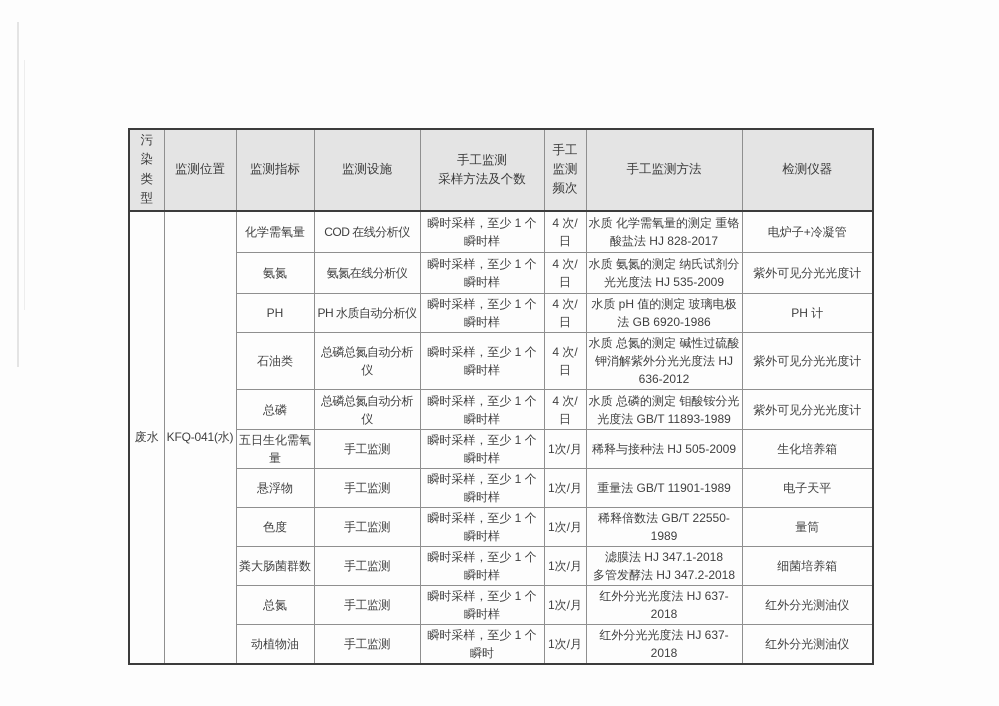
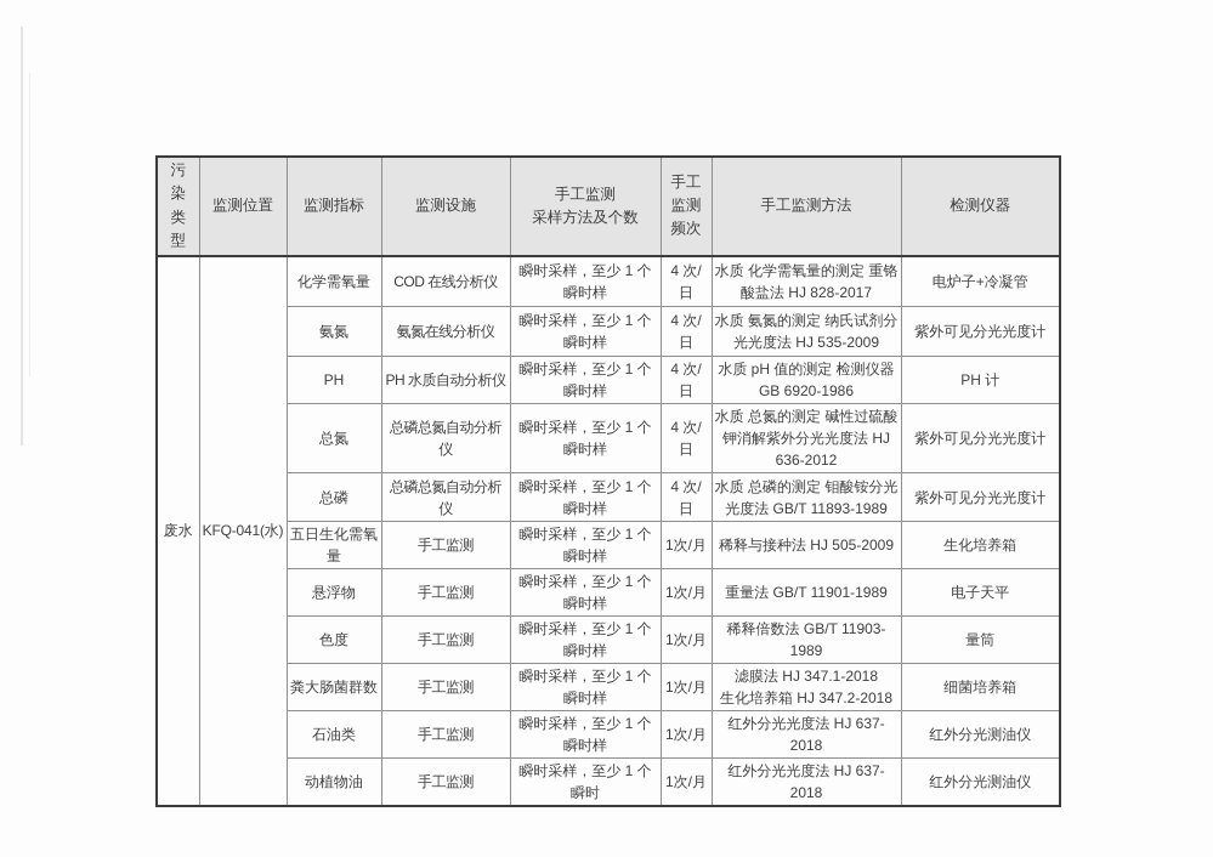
  污染类型	监测位置	监测指标	监测设施	手工监测 采样方法及个数	手工监测频次	手工监测方法	检测仪器
  废水	KFQ-041(水)	化学需氧量	COD 在线分析仪	瞬时采样，至少 1 个瞬时样	4 次/日	水质 化学需氧量的测定 重铬酸盐法 HJ 828-2017	电炉子+冷凝管
  氨氮	氨氮在线分析仪	瞬时采样，至少 1 个瞬时样	4 次/日	水质 氨氮的测定 纳氏试剂分光光度法 HJ 535-2009	紫外可见分光光度计
- PH	PH 水质自动分析仪	瞬时采样，至少 1 个瞬时样	4 次/日	水质 pH 值的测定 玻璃电极法 GB 6920-1986	PH 计
+ PH	PH 水质自动分析仪	瞬时采样，至少 1 个瞬时样	4 次/日	水质 pH 值的测定 检测仪器 GB 6920-1986	PH 计
- 石油类	总磷总氮自动分析仪	瞬时采样，至少 1 个瞬时样	4 次/日	水质 总氮的测定 碱性过硫酸钾消解紫外分光光度法 HJ 636-2012	紫外可见分光光度计
+ 总氮	总磷总氮自动分析仪	瞬时采样，至少 1 个瞬时样	4 次/日	水质 总氮的测定 碱性过硫酸钾消解紫外分光光度法 HJ 636-2012	紫外可见分光光度计
  总磷	总磷总氮自动分析仪	瞬时采样，至少 1 个瞬时样	4 次/日	水质 总磷的测定 钼酸铵分光光度法 GB/T 11893-1989	紫外可见分光光度计
  五日生化需氧量	手工监测	瞬时采样，至少 1 个瞬时样	1次/月	稀释与接种法 HJ 505-2009	生化培养箱
  悬浮物	手工监测	瞬时采样，至少 1 个瞬时样	1次/月	重量法 GB/T 11901-1989	电子天平
- 色度	手工监测	瞬时采样，至少 1 个瞬时样	1次/月	稀释倍数法 GB/T 22550-1989	量筒
+ 色度	手工监测	瞬时采样，至少 1 个瞬时样	1次/月	稀释倍数法 GB/T 11903-1989	量筒
- 粪大肠菌群数	手工监测	瞬时采样，至少 1 个瞬时样	1次/月	滤膜法 HJ 347.1-2018 多管发酵法 HJ 347.2-2018	细菌培养箱
+ 粪大肠菌群数	手工监测	瞬时采样，至少 1 个瞬时样	1次/月	滤膜法 HJ 347.1-2018 生化培养箱 HJ 347.2-2018	细菌培养箱
- 总氮	手工监测	瞬时采样，至少 1 个瞬时样	1次/月	红外分光光度法 HJ 637-2018	红外分光测油仪
+ 石油类	手工监测	瞬时采样，至少 1 个瞬时样	1次/月	红外分光光度法 HJ 637-2018	红外分光测油仪
  动植物油	手工监测	瞬时采样，至少 1 个瞬时	1次/月	红外分光光度法 HJ 637-2018	红外分光测油仪
